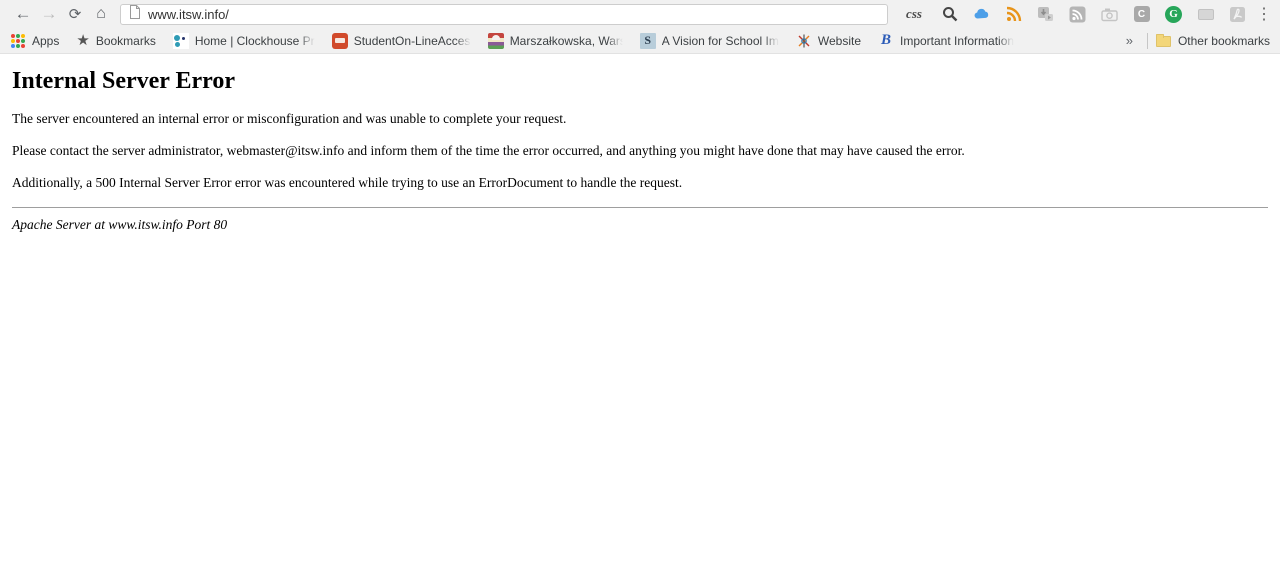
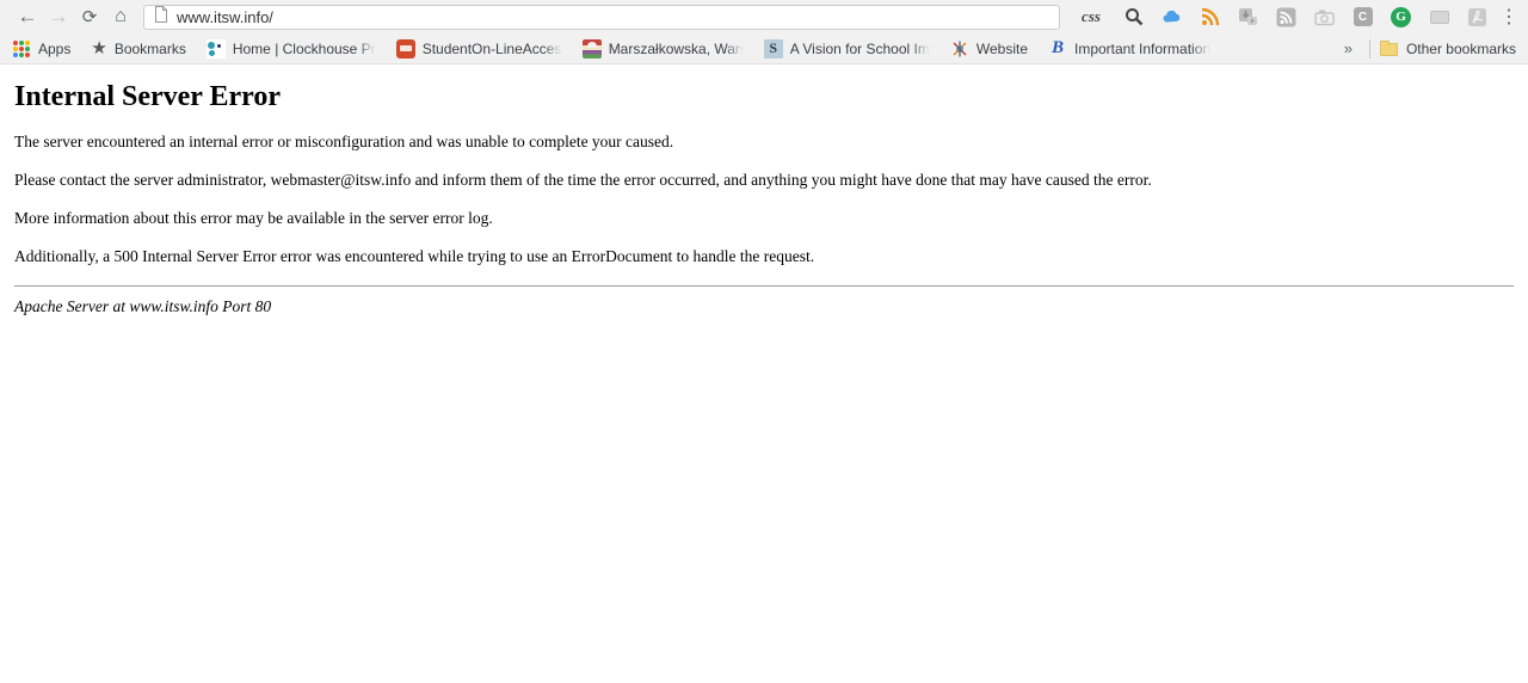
  ←
  →
  ⟳
  ⌂
  www.itsw.info/
  css
  C
  G
  ⋮
  Apps
  ★
  Bookmarks
  Home | Clockhouse Pr
  StudentOn-LineAcces
  Marszałkowska, War
  S
  A Vision for School Im
  Website
  B
  Important Information
  »
  Other bookmarks
  Internal Server Error
- The server encountered an internal error or misconfiguration and was unable to complete your request.
+ The server encountered an internal error or misconfiguration and was unable to complete your caused.
  Please contact the server administrator, webmaster@itsw.info and inform them of the time the error occurred, and anything you might have done that may have caused the error.
+ More information about this error may be available in the server error log.
  Additionally, a 500 Internal Server Error error was encountered while trying to use an ErrorDocument to handle the request.
  Apache Server at www.itsw.info Port 80
